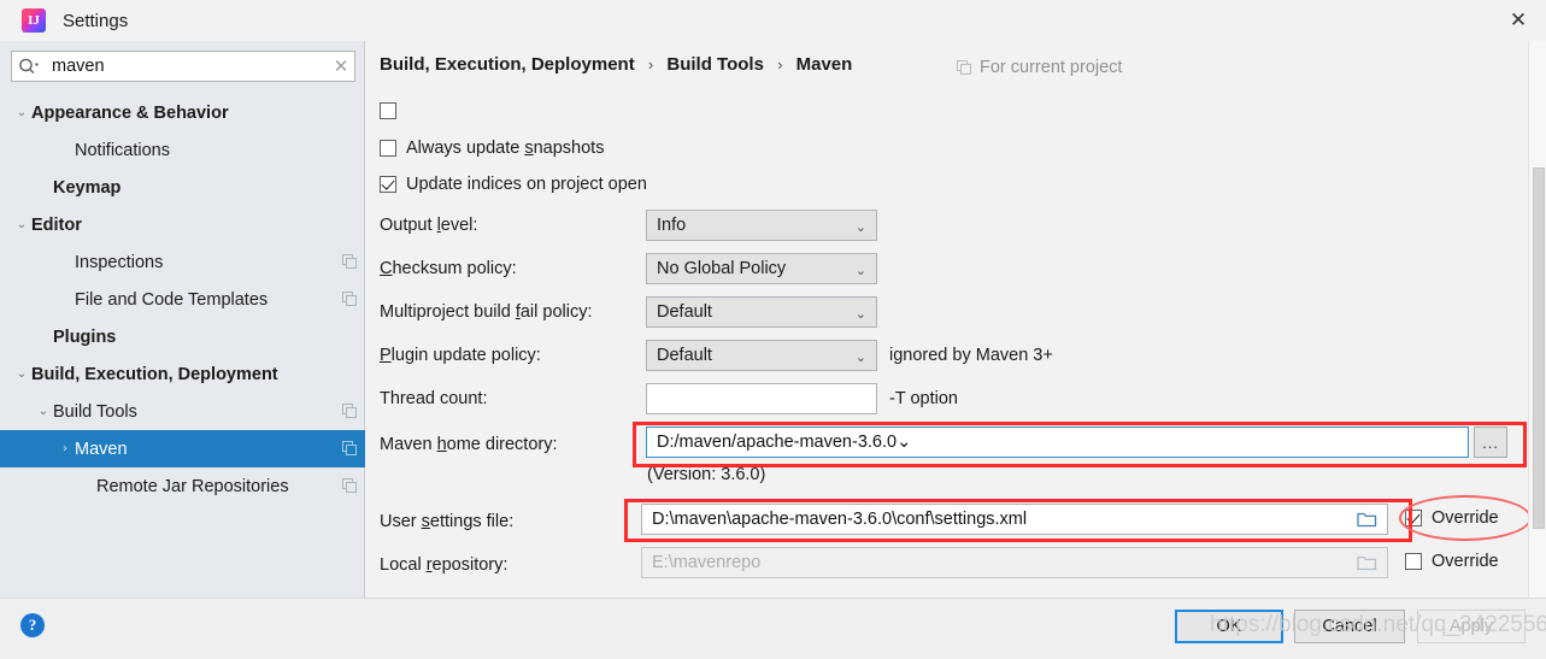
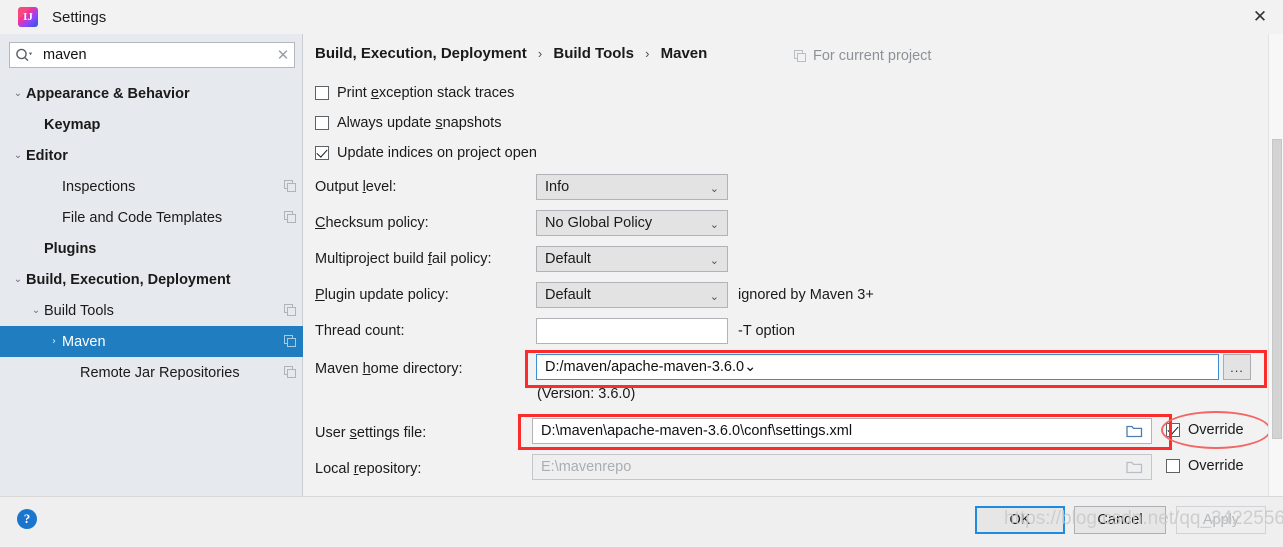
  IJ
  Settings
  ✕
  maven
  ✕
  ⌄
  Appearance & Behavior
- Notifications
  Keymap
  ⌄
  Editor
  Inspections
  File and Code Templates
  Plugins
  ⌄
  Build, Execution, Deployment
  ⌄
  Build Tools
  ›
  Maven
  Remote Jar Repositories
  Build, Execution, Deployment › Build Tools › Maven
  For current project
+ Print exception stack traces
  Always update snapshots
  Update indices on project open
  Output level:
  Info
  ⌄
  Checksum policy:
  No Global Policy
  ⌄
  Multiproject build fail policy:
  Default
  ⌄
  Plugin update policy:
  Default
  ⌄
  ignored by Maven 3+
  Thread count:
  -T option
  Maven home directory:
  D:/maven/apache-maven-3.6.0
  ⌄
  ...
  (Version: 3.6.0)
  User settings file:
  D:\maven\apache-maven-3.6.0\conf\settings.xml
  Override
  Local repository:
  E:\mavenrepo
  Override
  ?
  OK
  Cancel
  Apply
  https://blog.csdn.net/qq_3422556
